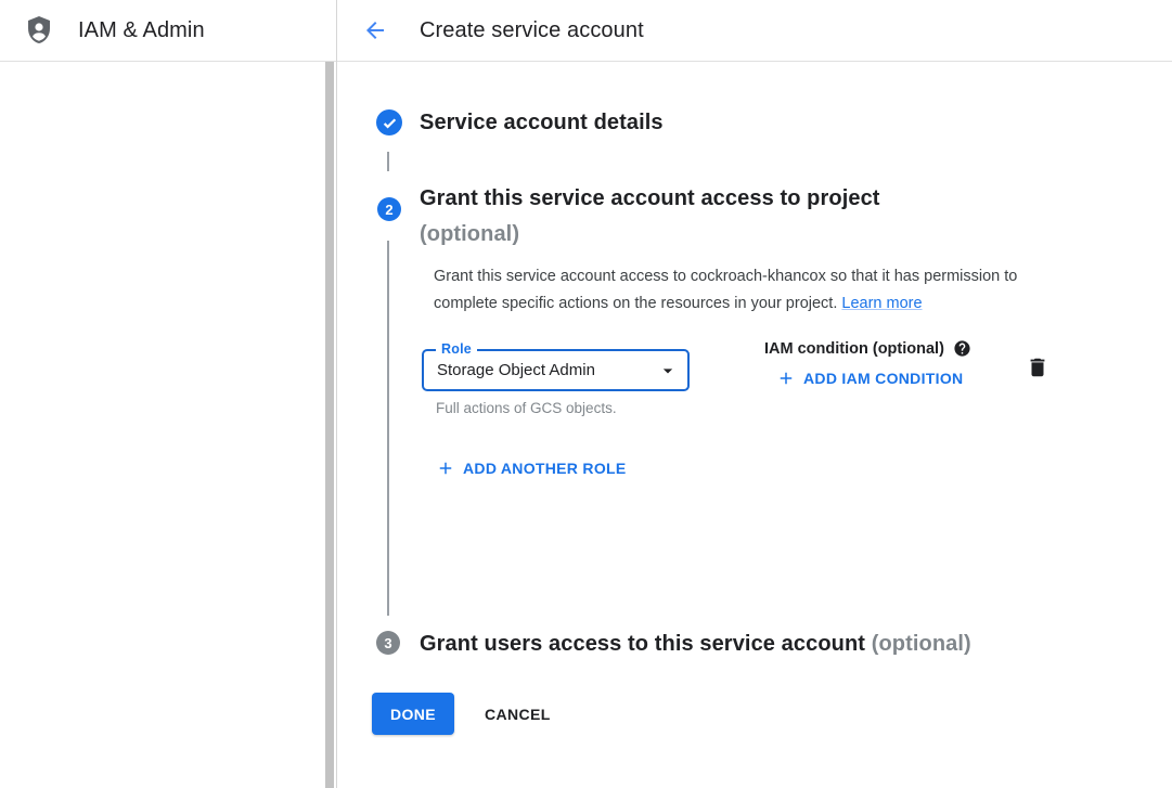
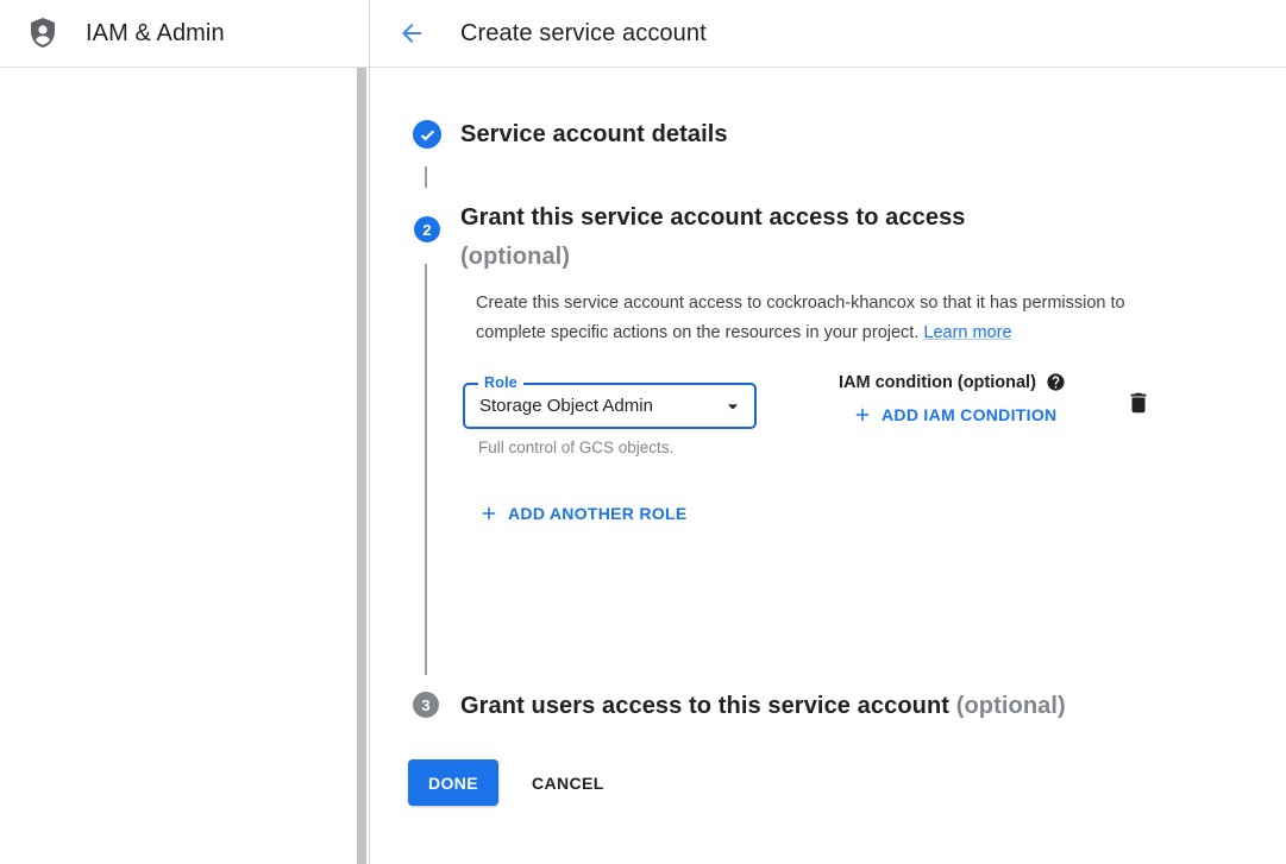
  IAM & Admin
  Create service account
  Service account details
  2
- Grant this service account access to project
+ Grant this service account access to access
  (optional)
- Grant this service account access to cockroach-khancox so that it has permission to complete specific actions on the resources in your project. Learn more
+ Create this service account access to cockroach-khancox so that it has permission to complete specific actions on the resources in your project. Learn more
  Role
  Storage Object Admin
- Full actions of GCS objects.
+ Full control of GCS objects.
  IAM condition (optional)
  ADD IAM CONDITION
  ADD ANOTHER ROLE
  3
  Grant users access to this service account (optional)
  DONE
  CANCEL
